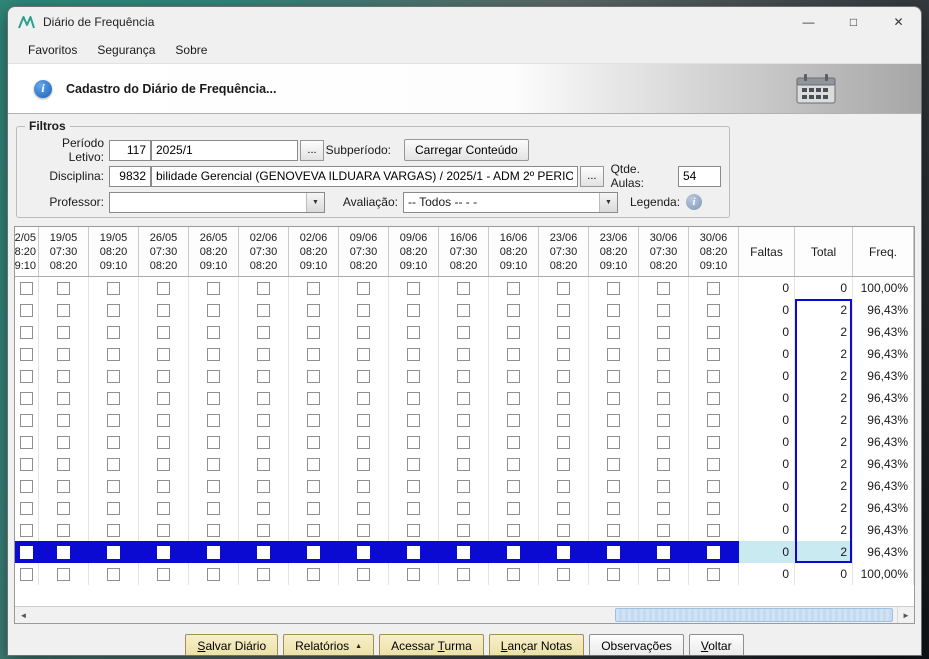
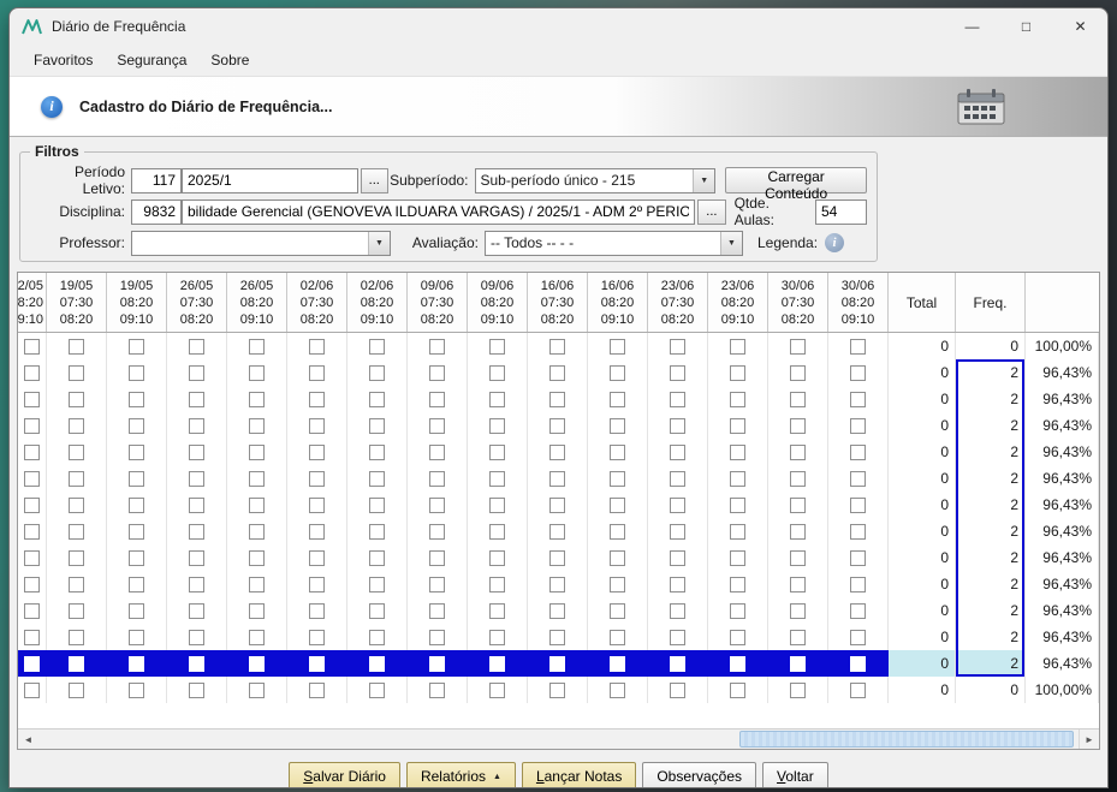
  Diário de Frequência
  —
  □
  ✕
  Favoritos
  Segurança
  Sobre
  i
  Cadastro do Diário de Frequência...
  Filtros
  Período Letivo:
  117
  2025/1
  ...
  Subperíodo:
+ Sub-período único - 215
  Carregar Conteúdo
  Disciplina:
  9832
  bilidade Gerencial (GENOVEVA ILDUARA VARGAS) / 2025/1 - ADM 2º PERIO
  ...
  Qtde. Aulas:
  54
  Professor:
  Avaliação:
  -- Todos -- - -
  Legenda:
  i
  2/05
  8:20
  9:10
  19/05
  07:30
  08:20
  19/05
  08:20
  09:10
  26/05
  07:30
  08:20
  26/05
  08:20
  09:10
  02/06
  07:30
  08:20
  02/06
  08:20
  09:10
  09/06
  07:30
  08:20
  09/06
  08:20
  09:10
  16/06
  07:30
  08:20
  16/06
  08:20
  09:10
  23/06
  07:30
  08:20
  23/06
  08:20
  09:10
  30/06
  07:30
  08:20
  30/06
  08:20
  09:10
- Faltas
  Total
  Freq.
  0
  0
  100,00%
  0
  2
  96,43%
  0
  2
  96,43%
  0
  2
  96,43%
  0
  2
  96,43%
  0
  2
  96,43%
  0
  2
  96,43%
  0
  2
  96,43%
  0
  2
  96,43%
  0
  2
  96,43%
  0
  2
  96,43%
  0
  2
  96,43%
  0
  2
  96,43%
  0
  0
  100,00%
  ◄
  ►
  Salvar Diário
  Relatórios
- Acessar Turma
  Lançar Notas
  Observações
  Voltar
